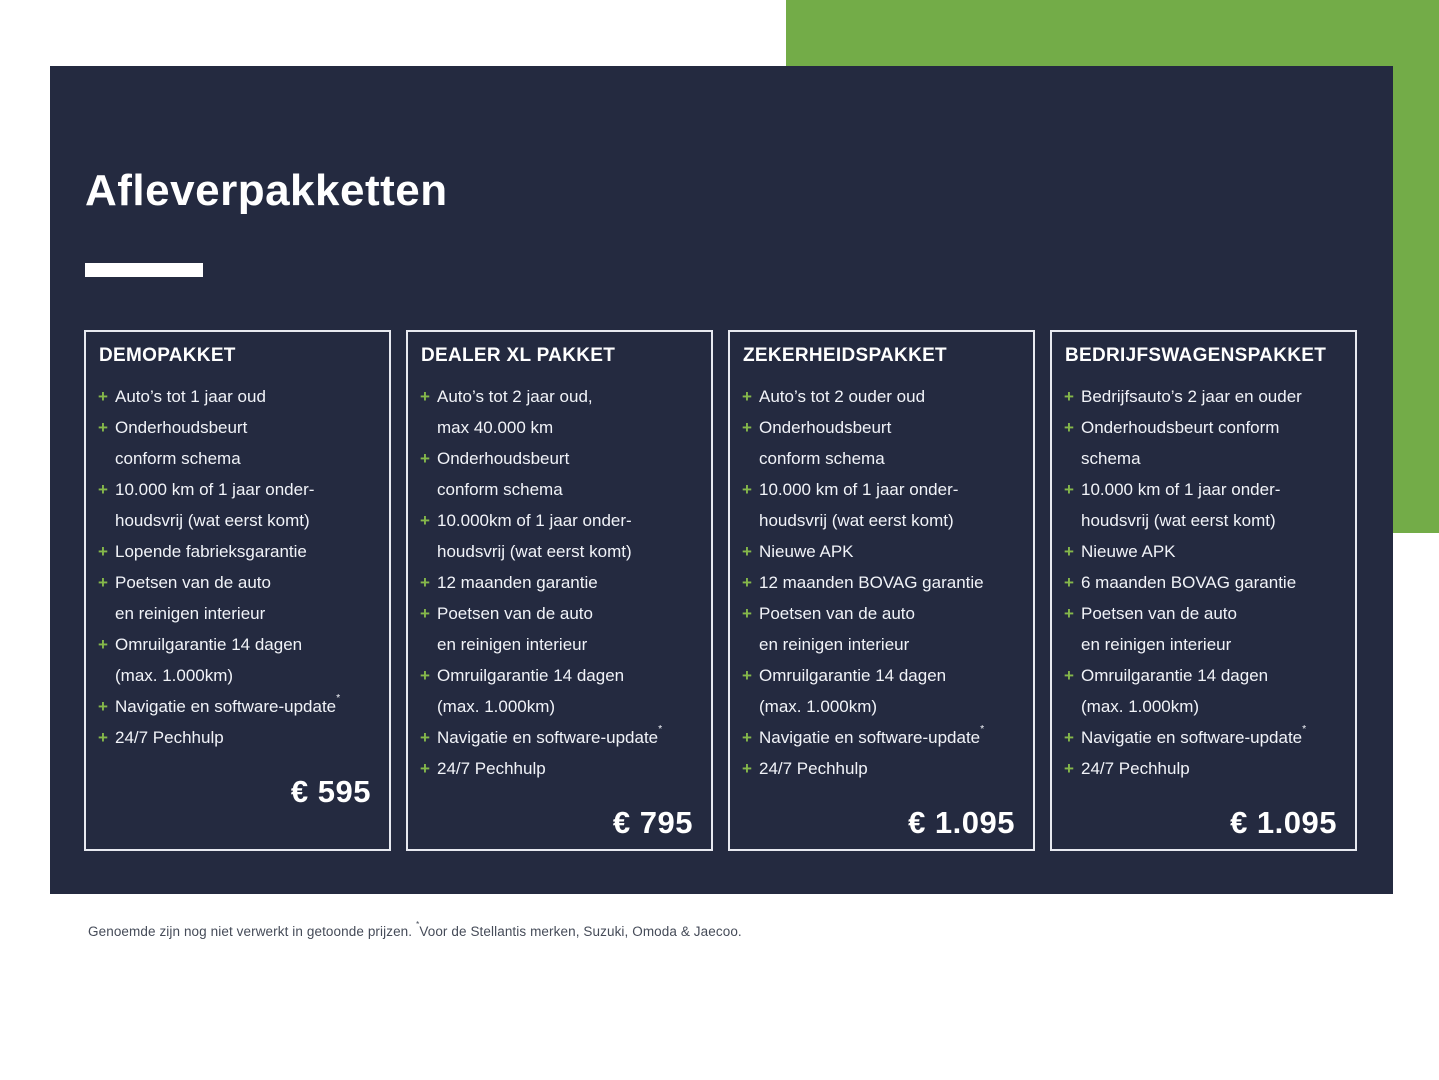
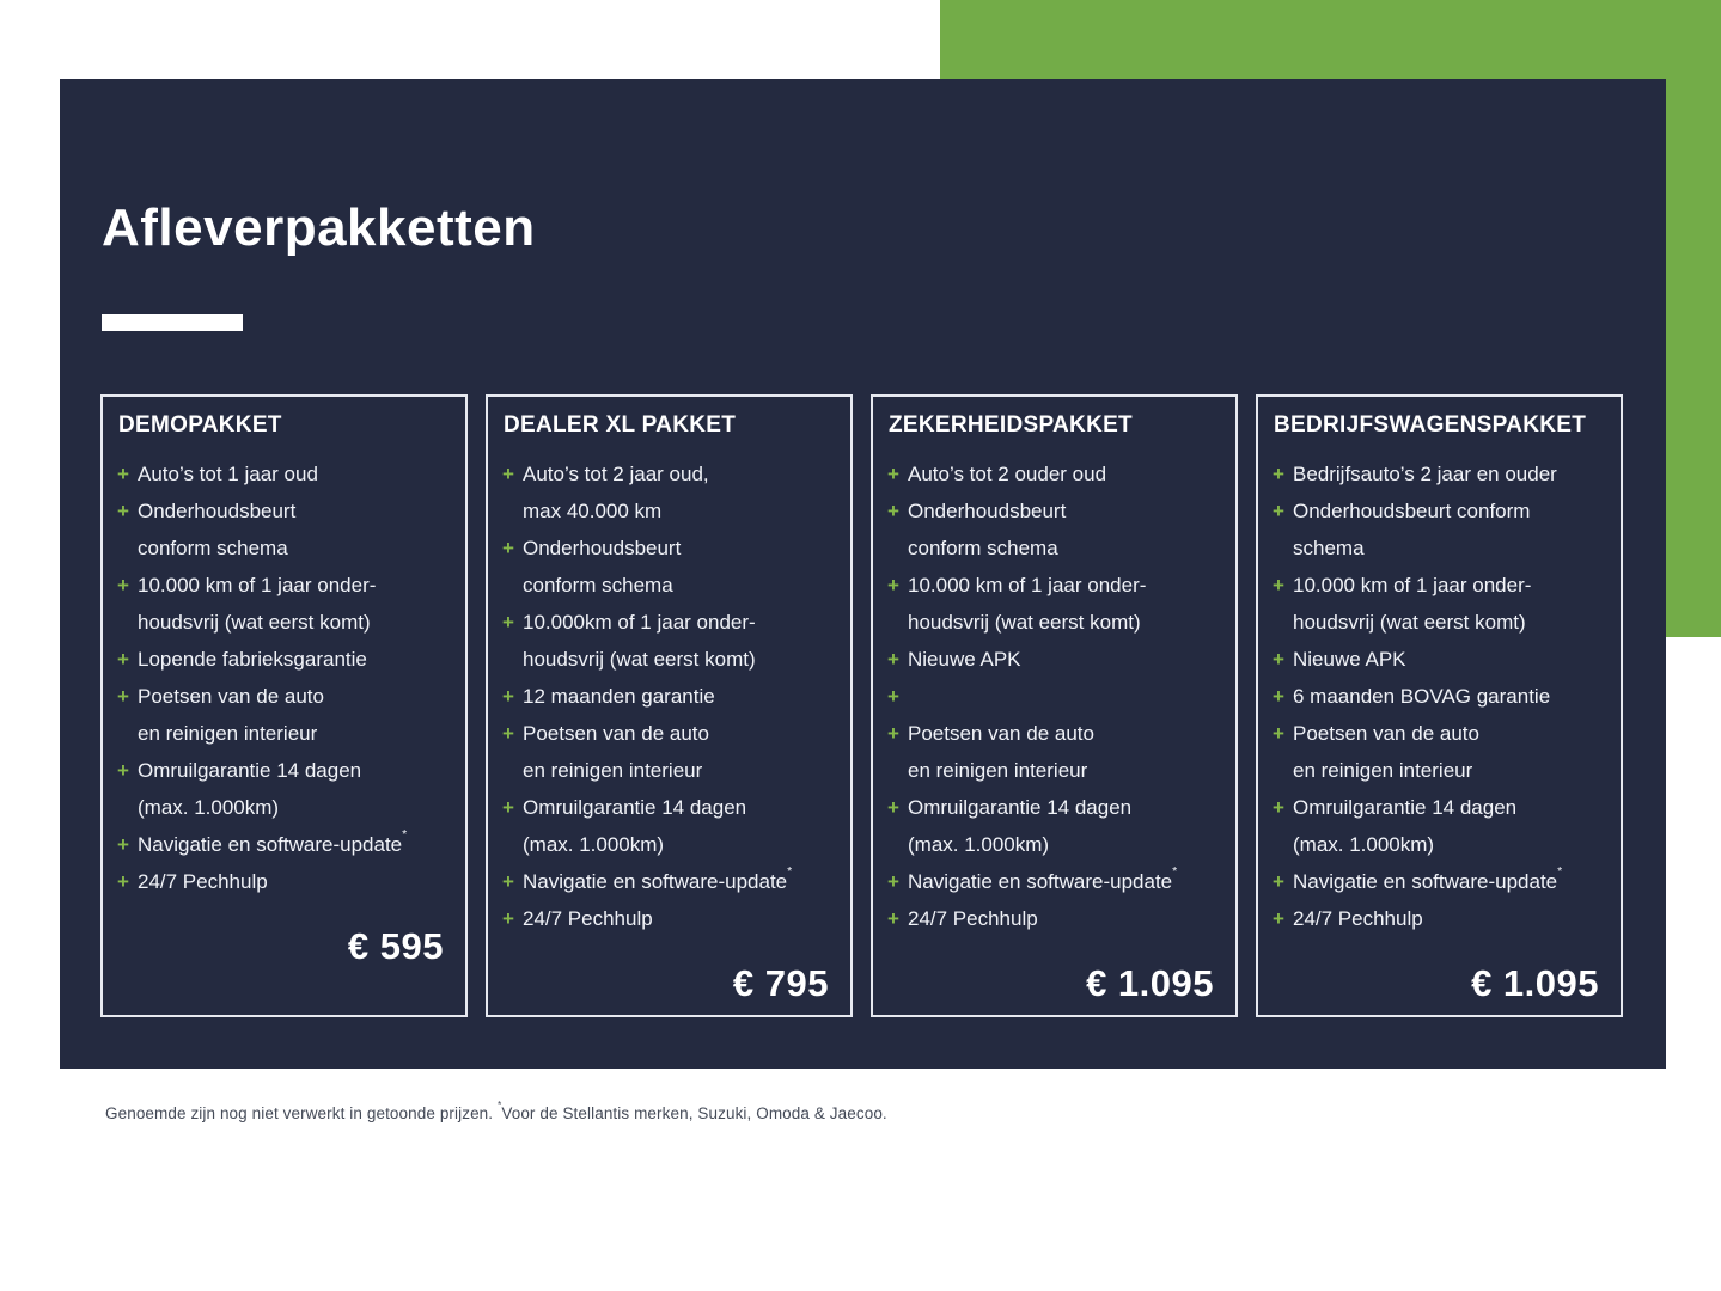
  Afleverpakketten
  DEMOPAKKET
  +
  Auto’s tot 1 jaar oud
  +
  Onderhoudsbeurt
  conform schema
  +
  10.000 km of 1 jaar onder-
  houdsvrij (wat eerst komt)
  +
  Lopende fabrieksgarantie
  +
  Poetsen van de auto
  en reinigen interieur
  +
  Omruilgarantie 14 dagen
  (max. 1.000km)
  +
  Navigatie en software-update*
  +
  24/7 Pechhulp
  € 595
  DEALER XL PAKKET
  +
  Auto’s tot 2 jaar oud,
  max 40.000 km
  +
  Onderhoudsbeurt
  conform schema
  +
  10.000km of 1 jaar onder-
  houdsvrij (wat eerst komt)
  +
  12 maanden garantie
  +
  Poetsen van de auto
  en reinigen interieur
  +
  Omruilgarantie 14 dagen
  (max. 1.000km)
  +
  Navigatie en software-update*
  +
  24/7 Pechhulp
  € 795
  ZEKERHEIDSPAKKET
  +
  Auto’s tot 2 ouder oud
  +
  Onderhoudsbeurt
  conform schema
  +
  10.000 km of 1 jaar onder-
  houdsvrij (wat eerst komt)
  +
  Nieuwe APK
  +
- 12 maanden BOVAG garantie
  +
  Poetsen van de auto
  en reinigen interieur
  +
  Omruilgarantie 14 dagen
  (max. 1.000km)
  +
  Navigatie en software-update*
  +
  24/7 Pechhulp
  € 1.095
  BEDRIJFSWAGENSPAKKET
  +
  Bedrijfsauto’s 2 jaar en ouder
  +
  Onderhoudsbeurt conform
  schema
  +
  10.000 km of 1 jaar onder-
  houdsvrij (wat eerst komt)
  +
  Nieuwe APK
  +
  6 maanden BOVAG garantie
  +
  Poetsen van de auto
  en reinigen interieur
  +
  Omruilgarantie 14 dagen
  (max. 1.000km)
  +
  Navigatie en software-update*
  +
  24/7 Pechhulp
  € 1.095
  Genoemde zijn nog niet verwerkt in getoonde prijzen. *Voor de Stellantis merken, Suzuki, Omoda & Jaecoo.
